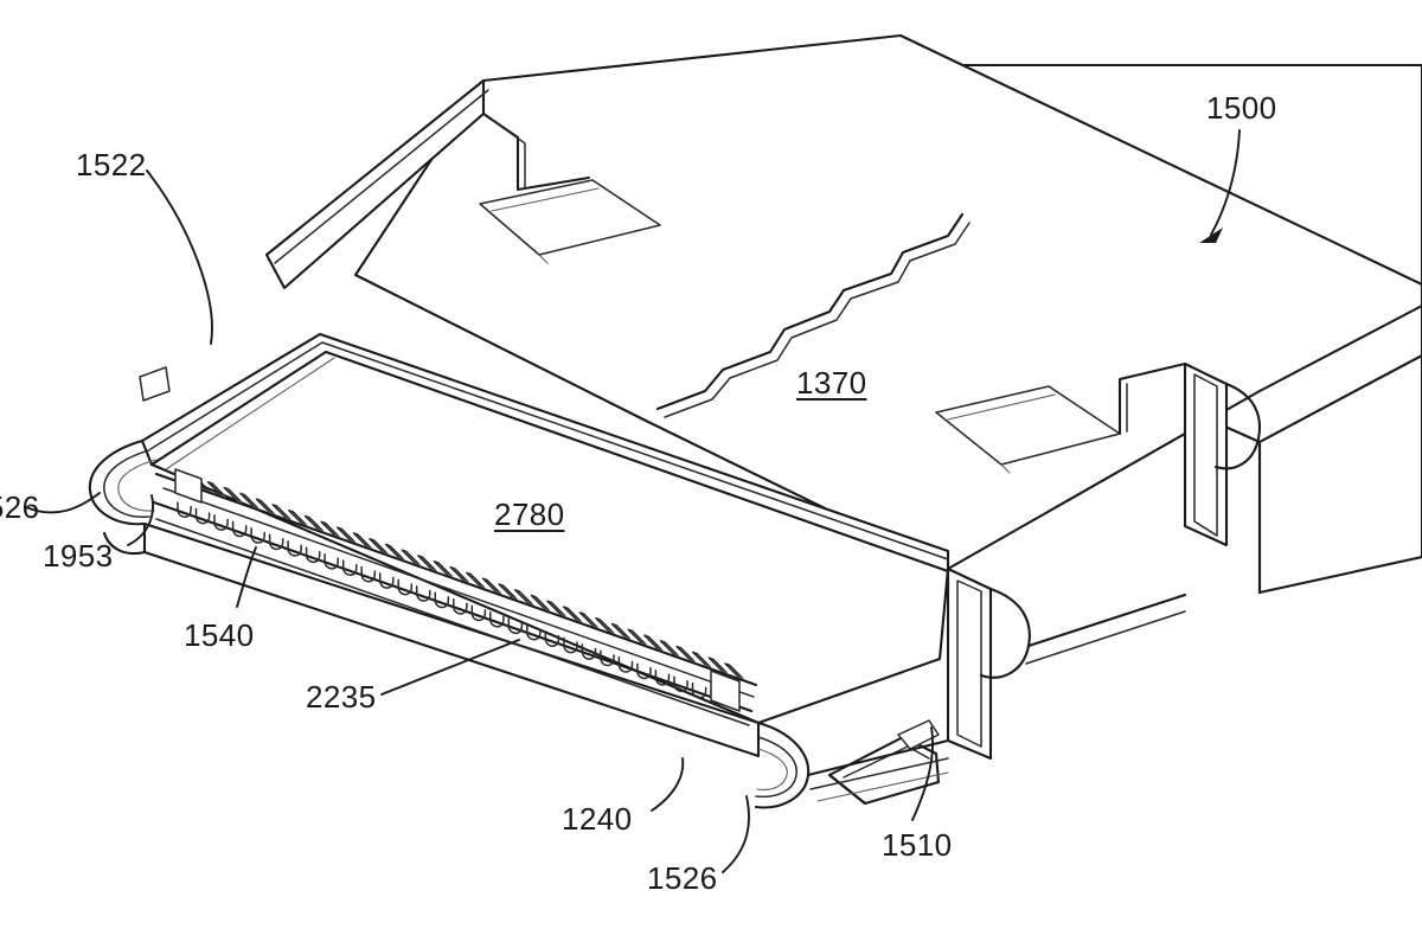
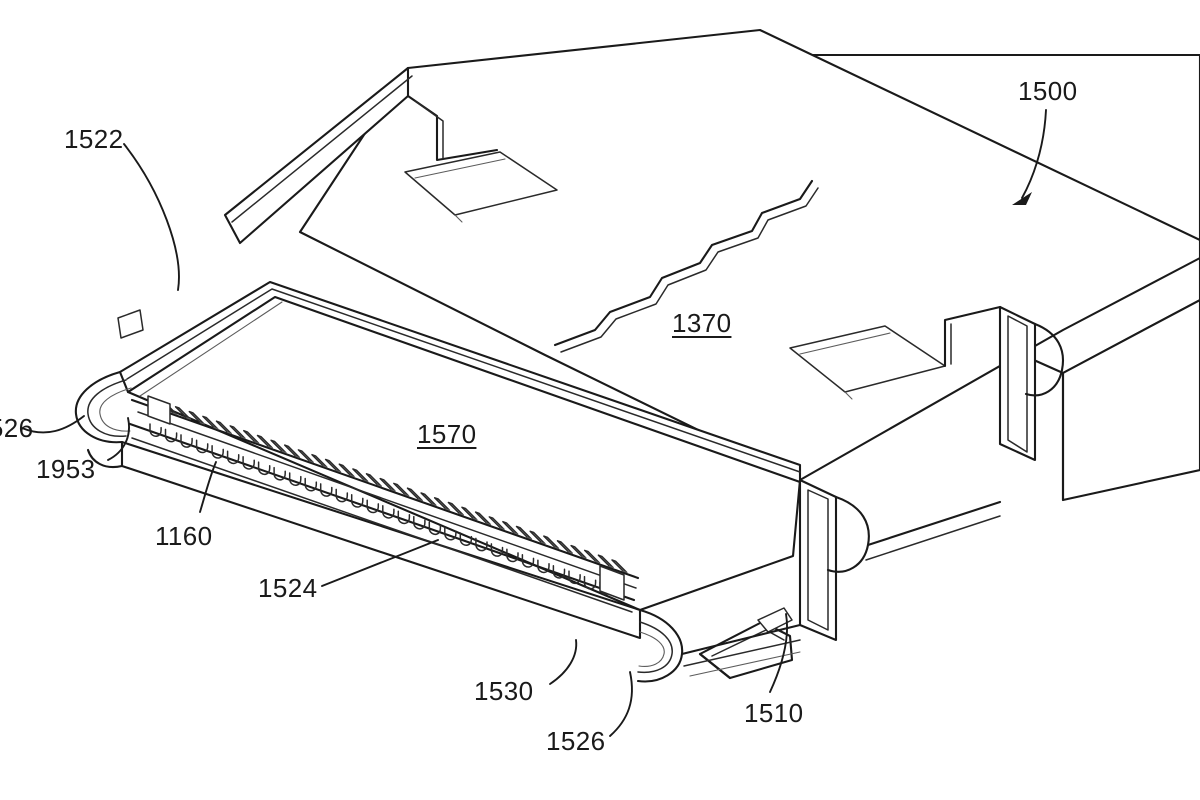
  1500
  1522
  1953
- 1540
+ 1160
- 2235
+ 1524
- 1240
+ 1530
  1526
  1510
  1370
- 2780
+ 1570
